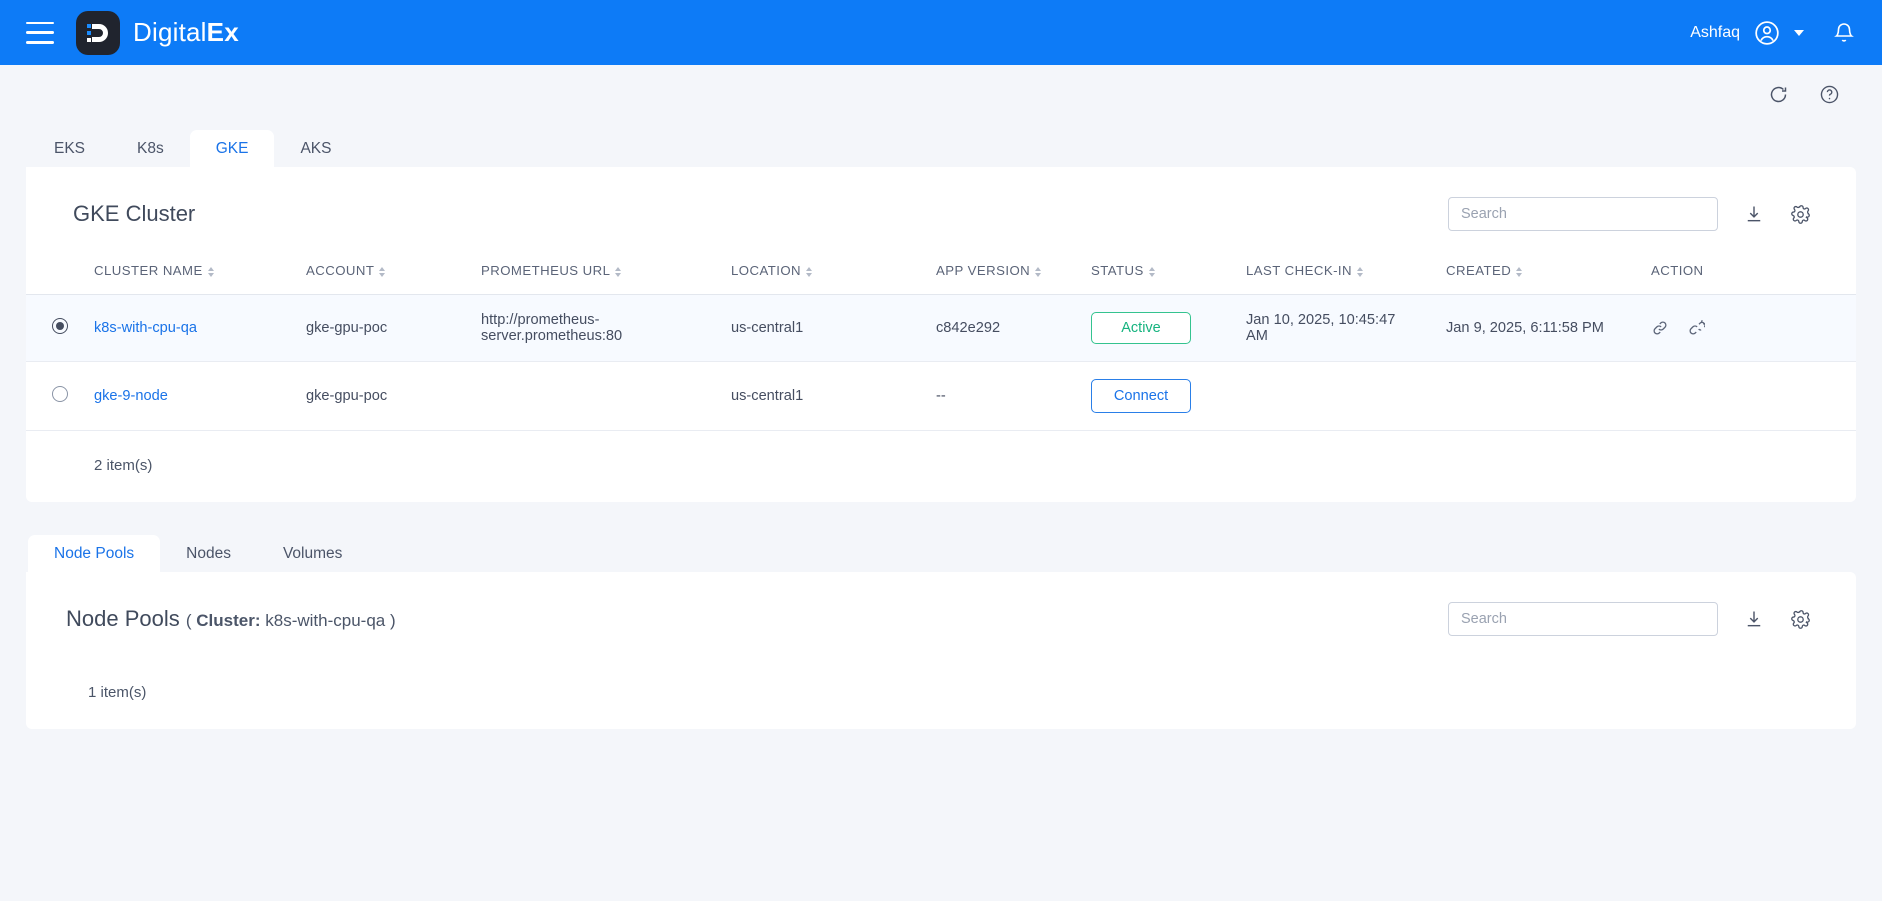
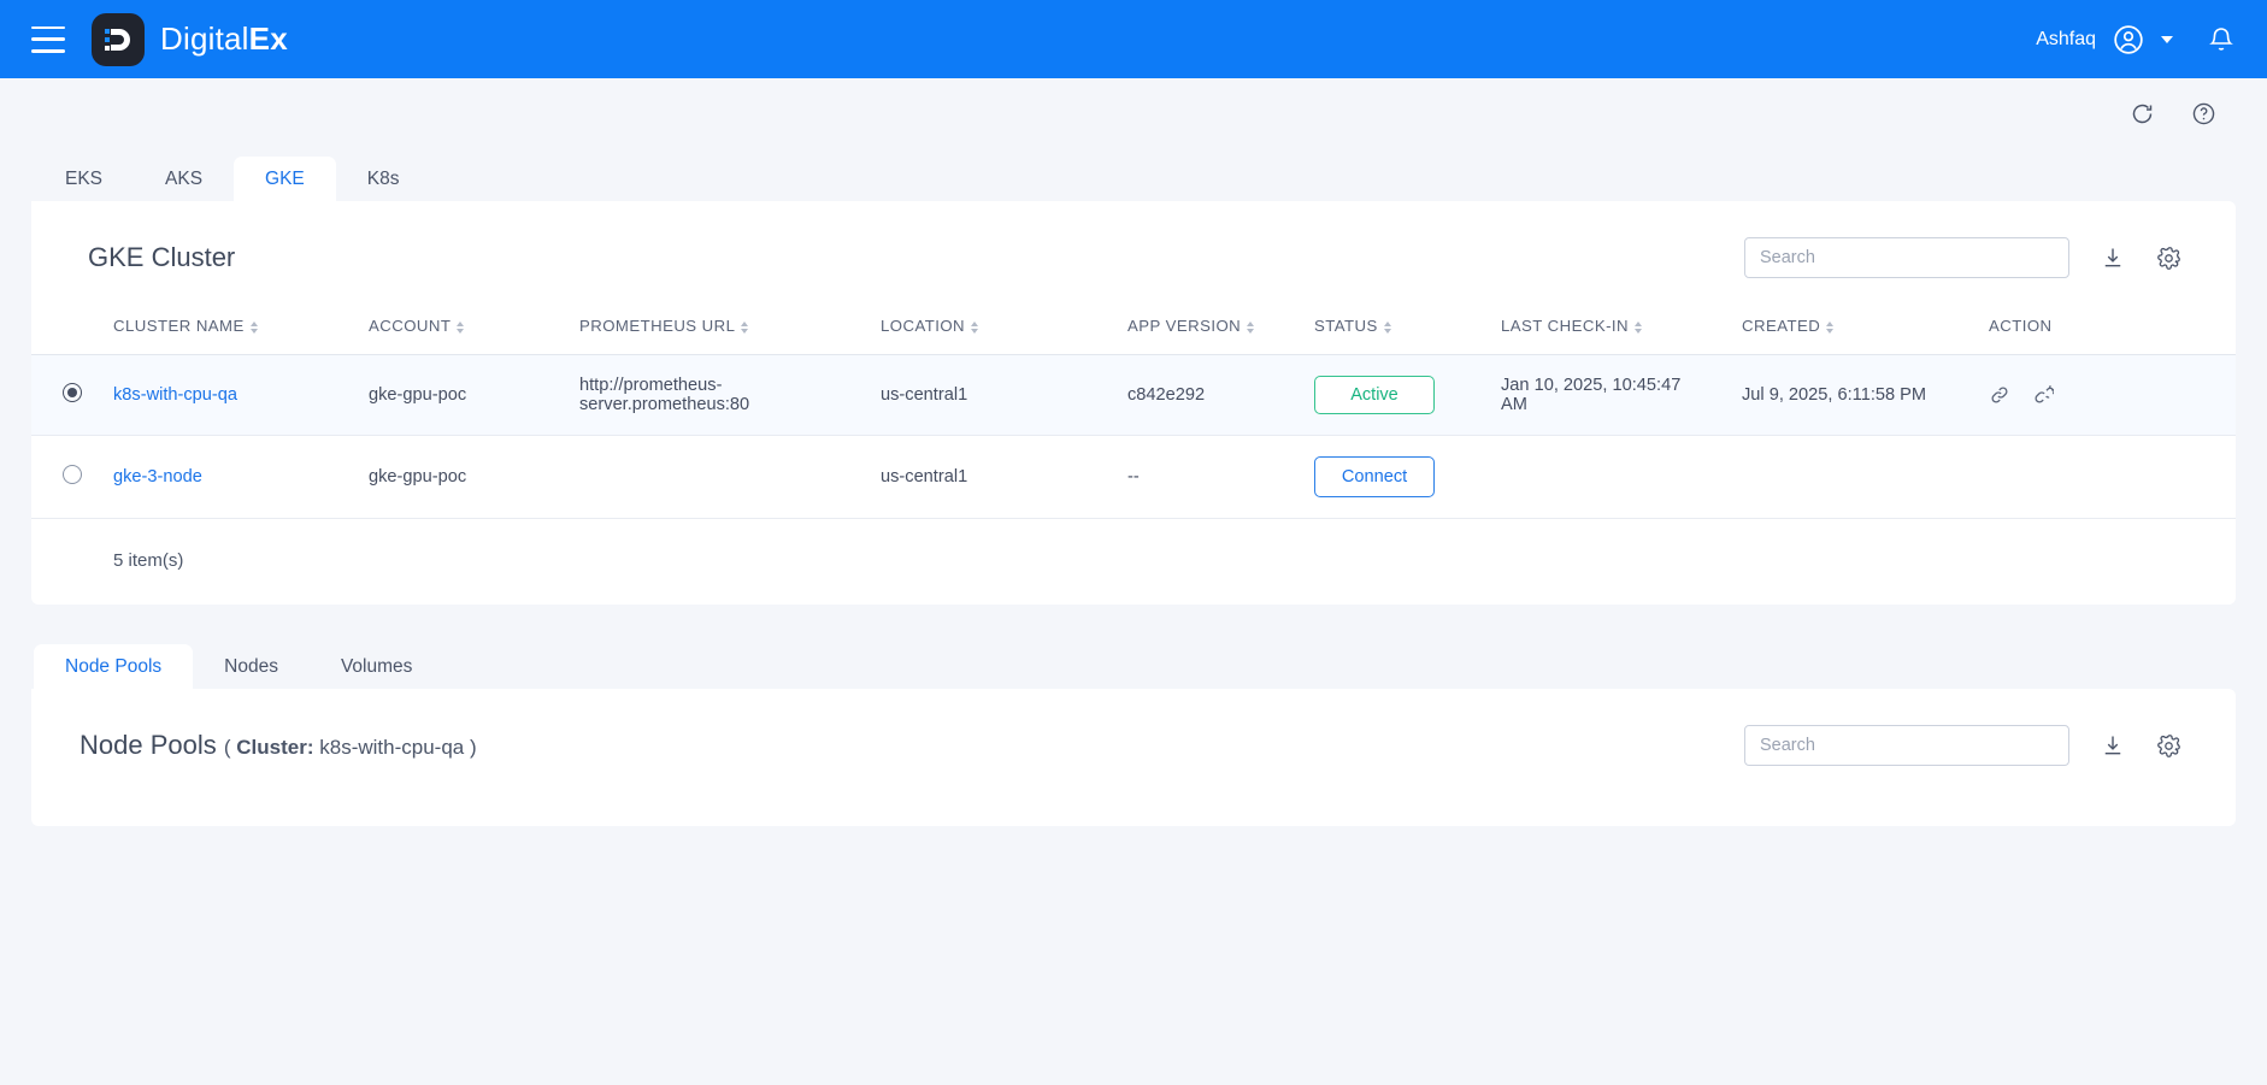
  DigitalEx
  Ashfaq
  EKS
- K8s
+ AKS
  GKE
- AKS
+ K8s
  GKE Cluster
  Search
  	CLUSTER NAME	ACCOUNT	PROMETHEUS URL	LOCATION	APP VERSION	STATUS	LAST CHECK-IN	CREATED	ACTION
- 	k8s-with-cpu-qa	gke-gpu-poc	http://prometheus-server.prometheus:80	us-central1	c842e292	Active	Jan 10, 2025, 10:45:47 AM	Jan 9, 2025, 6:11:58 PM
+ 	k8s-with-cpu-qa	gke-gpu-poc	http://prometheus-server.prometheus:80	us-central1	c842e292	Active	Jan 10, 2025, 10:45:47 AM	Jul 9, 2025, 6:11:58 PM
- 	gke-9-node	gke-gpu-poc		us-central1	--	Connect
+ 	gke-3-node	gke-gpu-poc		us-central1	--	Connect
- 2 item(s)
+ 5 item(s)
  Node Pools
  Nodes
  Volumes
  Node Pools ( Cluster: k8s-with-cpu-qa )
  Search
- 1 item(s)
